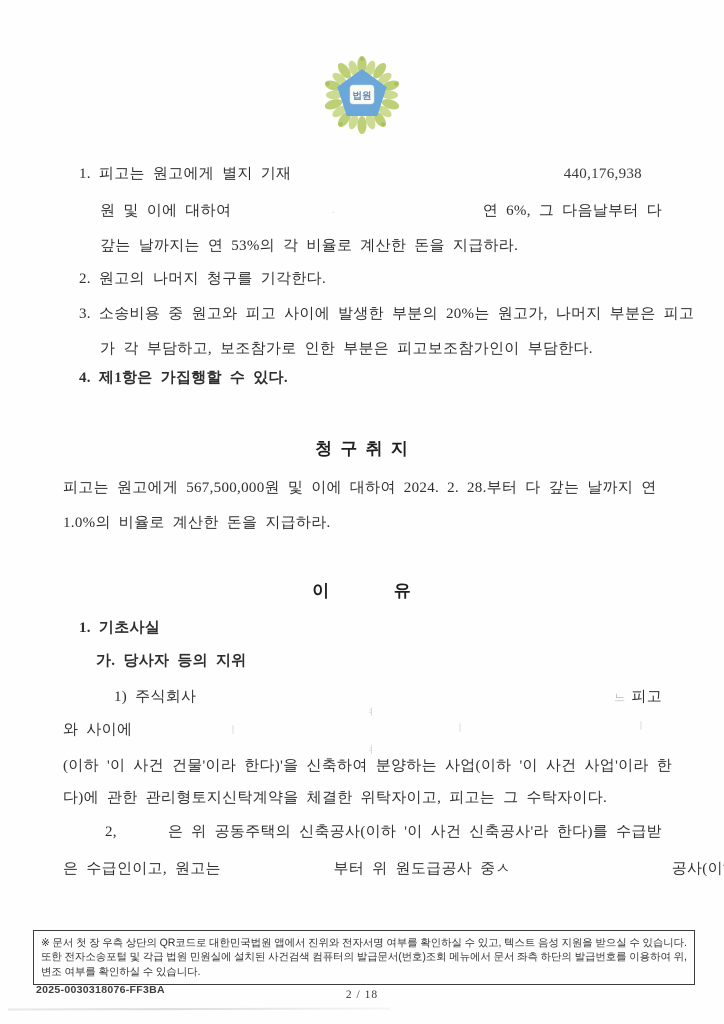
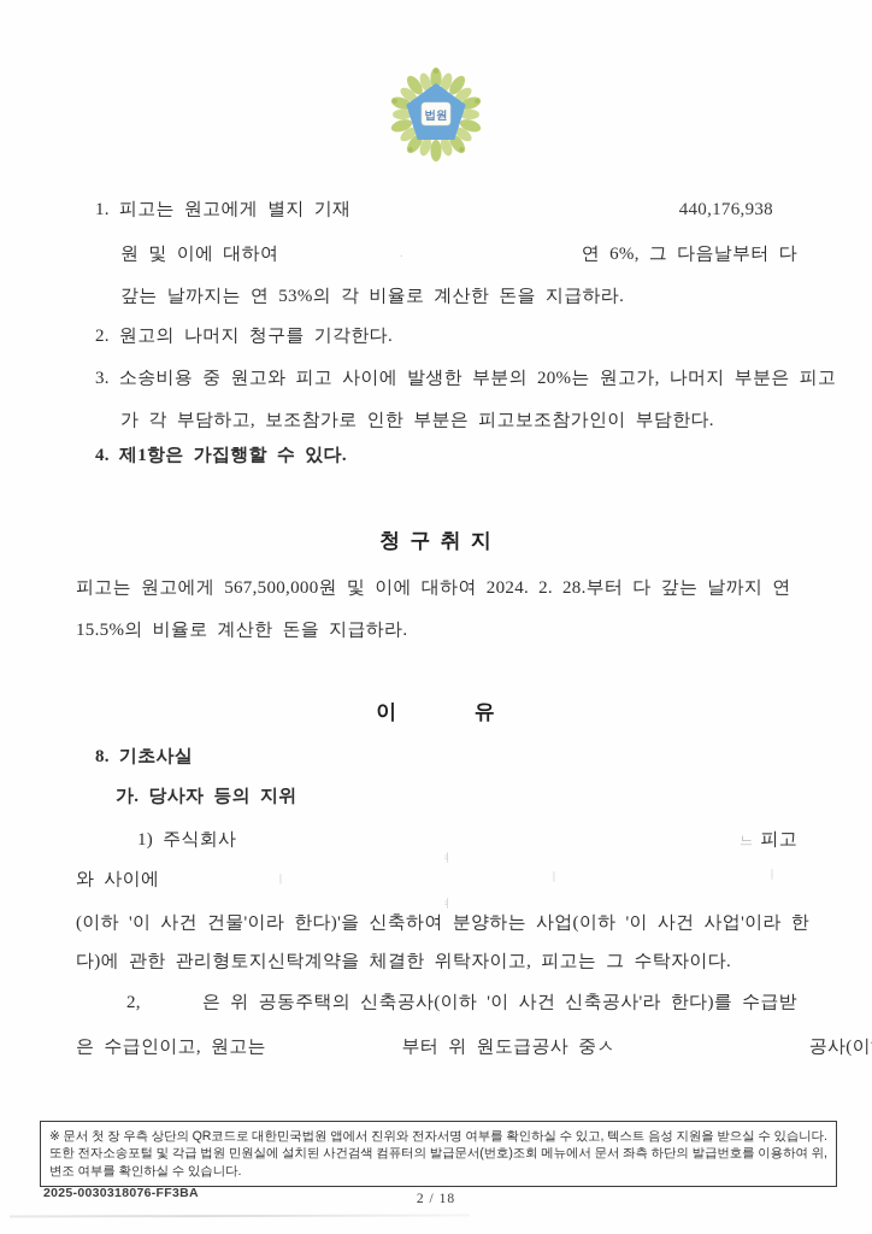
  법원
  1. 피고는 원고에게 별지 기재
  440,176,938
  원 및 이에 대하여
  연 6%, 그 다음날부터 다
  갚는 날까지는 연 53%의 각 비율로 계산한 돈을 지급하라.
  2. 원고의 나머지 청구를 기각한다.
  3. 소송비용 중 원고와 피고 사이에 발생한 부분의 20%는 원고가, 나머지 부분은 피고
  가 각 부담하고, 보조참가로 인한 부분은 피고보조참가인이 부담한다.
  4. 제1항은 가집행할 수 있다.
  청 구 취 지
  피고는 원고에게 567,500,000원 및 이에 대하여 2024. 2. 28.부터 다 갚는 날까지 연
- 1.0%의 비율로 계산한 돈을 지급하라.
+ 15.5%의 비율로 계산한 돈을 지급하라.
  이 유
- 1. 기초사실
+ 8. 기초사실
  가. 당사자 등의 지위
  1) 주식회사
  느 피고
  와 사이에
  (이하 '이 사건 건물'이라 한다)'을 신축하여 분양하는 사업(이하 '이 사건 사업'이라 한
  다)에 관한 관리형토지신탁계약을 체결한 위탁자이고, 피고는 그 수탁자이다.
  2,
  은 위 공동주택의 신축공사(이하 '이 사건 신축공사'라 한다)를 수급받
  은 수급인이고, 원고는 부터 위 원도급공사 중ㅅ 공사(이
  ㅕ
  ㅕ
  .
  ※ 문서 첫 장 우측 상단의 QR코드로 대한민국법원 앱에서 진위와 전자서명 여부를 확인하실 수 있고, 텍스트 음성 지원을 받으실 수 있습니다. 또한 전자소송포털 및 각급 법원 민원실에 설치된 사건검색 컴퓨터의 발급문서(번호)조회 메뉴에서 문서 좌측 하단의 발급번호를 이용하여 위,변조 여부를 확인하실 수 있습니다.
  2025-0030318076-FF3BA
  2 / 18
